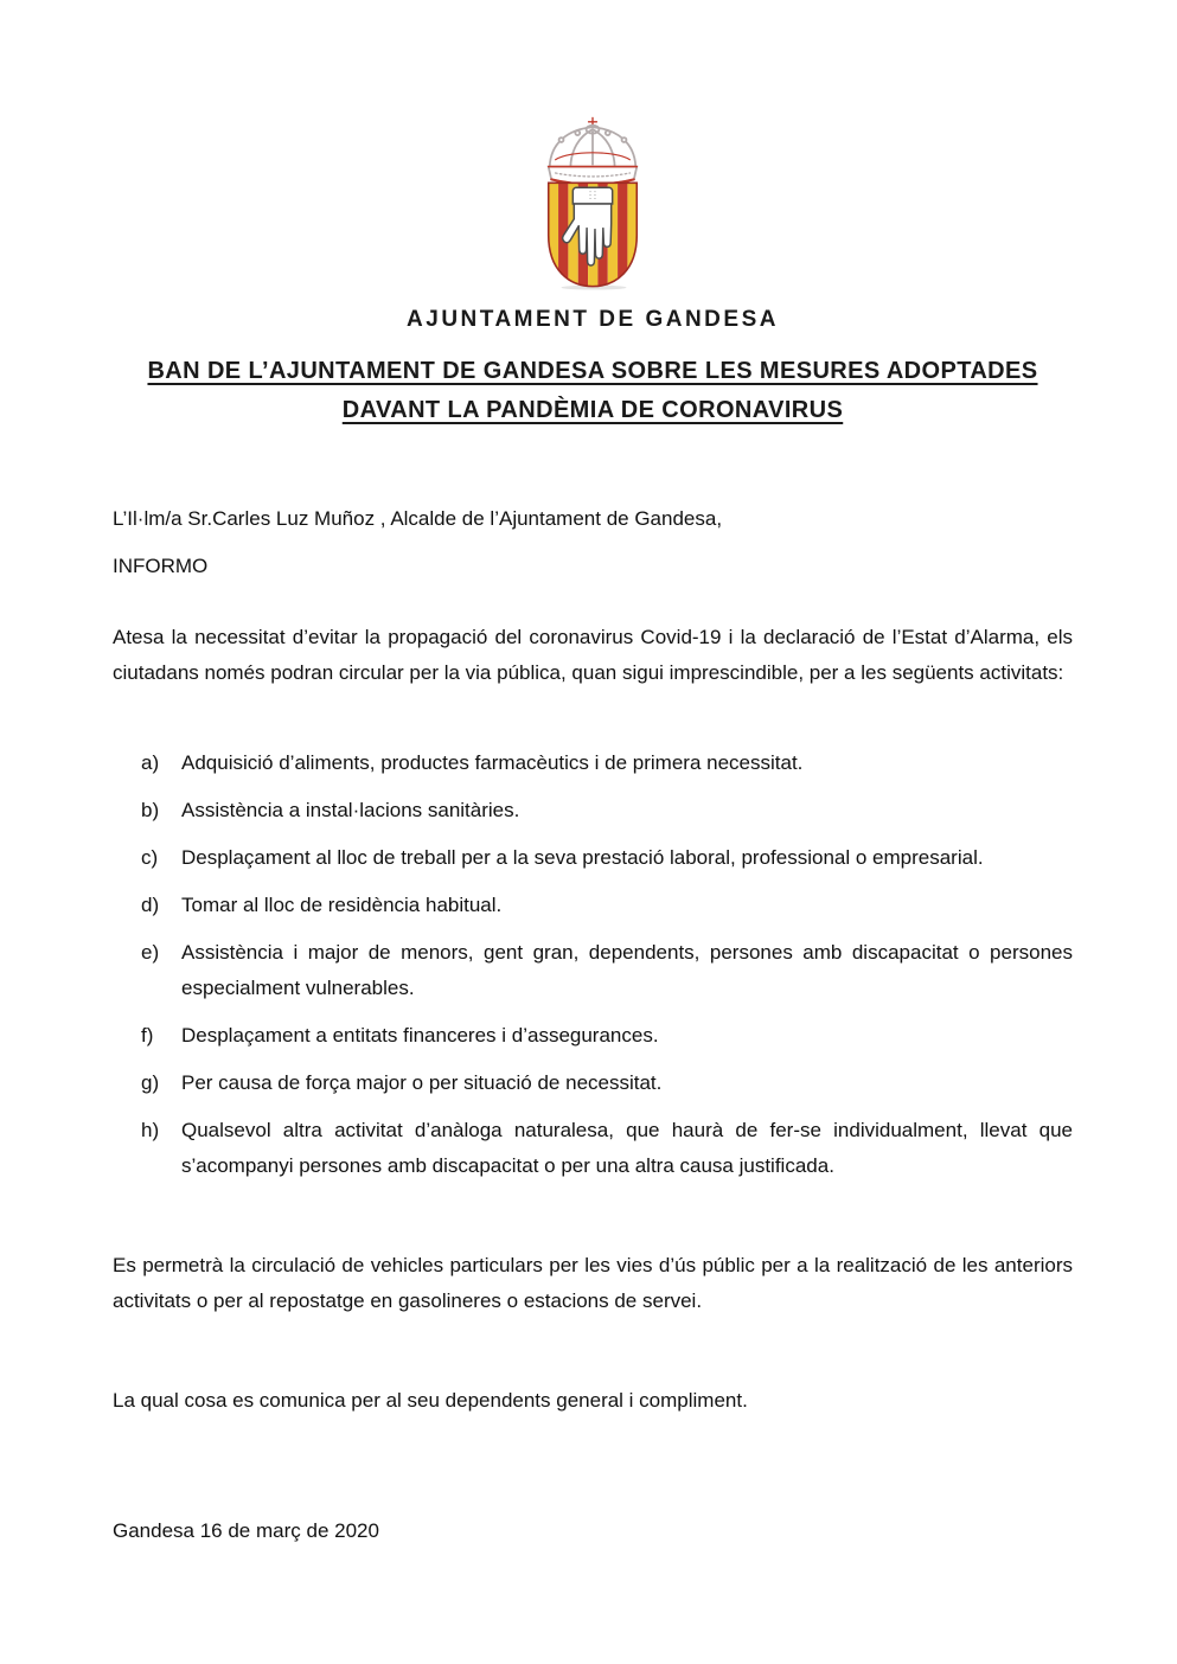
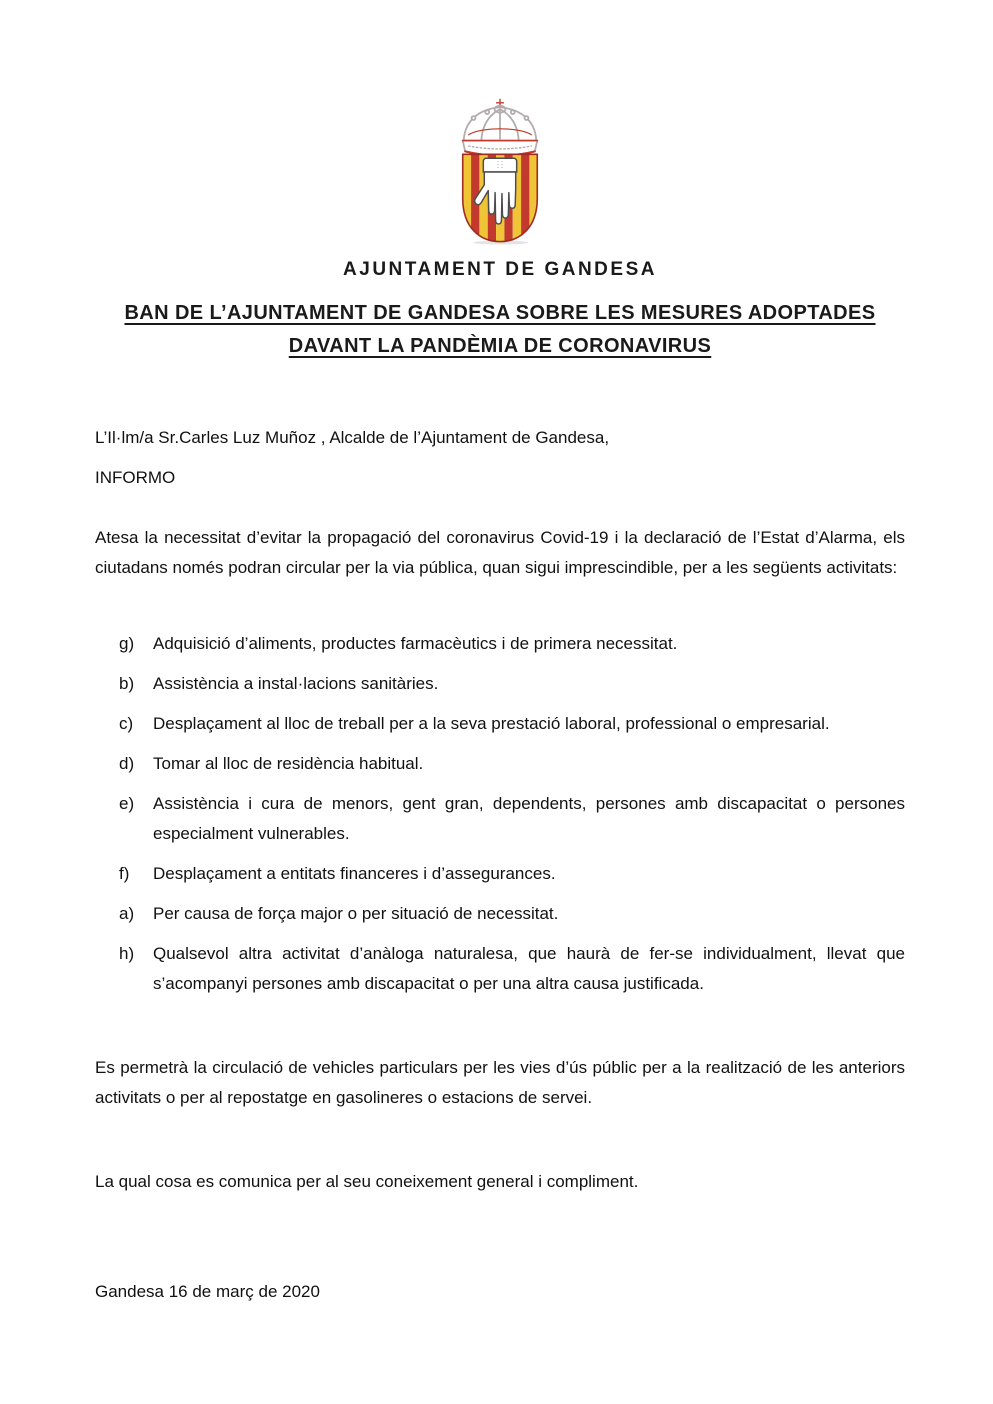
  AJUNTAMENT DE GANDESA
  BAN DE L’AJUNTAMENT DE GANDESA SOBRE LES MESURES ADOPTADES
  DAVANT LA PANDÈMIA DE CORONAVIRUS
  L’Il·lm/a Sr.Carles Luz Muñoz , Alcalde de l’Ajuntament de Gandesa,
  INFORMO
  Atesa la necessitat d’evitar la propagació del coronavirus Covid-19 i la declaració de l’Estat d’Alarma, els ciutadans només podran circular per la via pública, quan sigui imprescindible, per a les següents activitats:
- a)
+ g)
  Adquisició d’aliments, productes farmacèutics i de primera necessitat.
  b)
  Assistència a instal·lacions sanitàries.
  c)
  Desplaçament al lloc de treball per a la seva prestació laboral, professional o empresarial.
  d)
  Tomar al lloc de residència habitual.
  e)
- Assistència i major de menors, gent gran, dependents, persones amb discapacitat o persones especialment vulnerables.
+ Assistència i cura de menors, gent gran, dependents, persones amb discapacitat o persones especialment vulnerables.
  f)
  Desplaçament a entitats financeres i d’assegurances.
- g)
+ a)
  Per causa de força major o per situació de necessitat.
  h)
  Qualsevol altra activitat d’anàloga naturalesa, que haurà de fer-se individualment, llevat que s’acompanyi persones amb discapacitat o per una altra causa justificada.
  Es permetrà la circulació de vehicles particulars per les vies d’ús públic per a la realització de les anteriors activitats o per al repostatge en gasolineres o estacions de servei.
- La qual cosa es comunica per al seu dependents general i compliment.
+ La qual cosa es comunica per al seu coneixement general i compliment.
  Gandesa 16 de març de 2020
